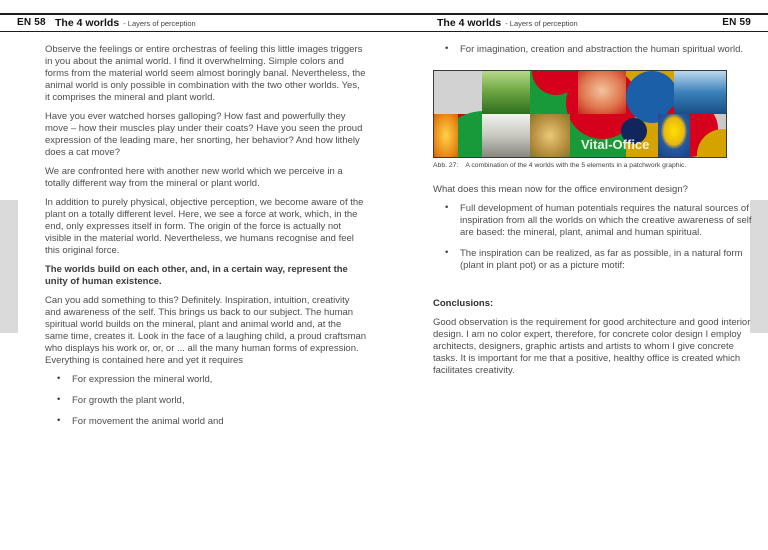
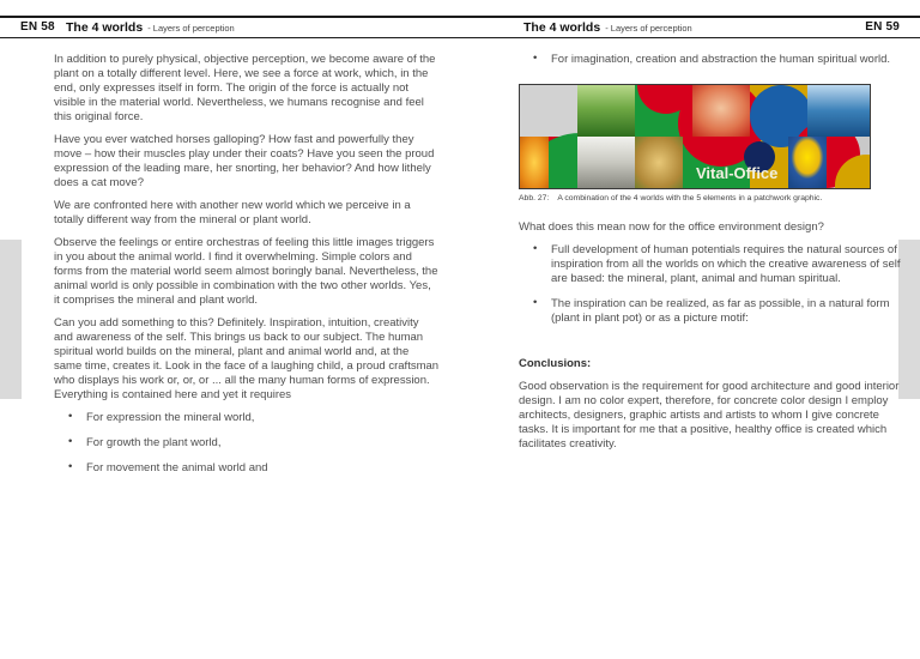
  EN 58
  The 4 worlds - Layers of perception
  The 4 worlds - Layers of perception
  EN 59
- Observe the feelings or entire orchestras of feeling this little images triggers in you about the animal world. I find it overwhelming. Simple colors and forms from the material world seem almost boringly banal. Nevertheless, the animal world is only possible in combination with the two other worlds. Yes, it comprises the mineral and plant world.
+ In addition to purely physical, objective perception, we become aware of the plant on a totally different level. Here, we see a force at work, which, in the end, only expresses itself in form. The origin of the force is actually not visible in the material world. Nevertheless, we humans recognise and feel this original force.
  Have you ever watched horses galloping? How fast and powerfully they move – how their muscles play under their coats? Have you seen the proud expression of the leading mare, her snorting, her behavior? And how lithely does a cat move?
  We are confronted here with another new world which we perceive in a totally different way from the mineral or plant world.
- In addition to purely physical, objective perception, we become aware of the plant on a totally different level. Here, we see a force at work, which, in the end, only expresses itself in form. The origin of the force is actually not visible in the material world. Nevertheless, we humans recognise and feel this original force.
+ Observe the feelings or entire orchestras of feeling this little images triggers in you about the animal world. I find it overwhelming. Simple colors and forms from the material world seem almost boringly banal. Nevertheless, the animal world is only possible in combination with the two other worlds. Yes, it comprises the mineral and plant world.
- The worlds build on each other, and, in a certain way, represent the unity of human existence.
  Can you add something to this? Definitely. Inspiration, intuition, creativity and awareness of the self. This brings us back to our subject. The human spiritual world builds on the mineral, plant and animal world and, at the same time, creates it. Look in the face of a laughing child, a proud craftsman who displays his work or, or, or ... all the many human forms of expression. Everything is contained here and yet it requires
  •
  For expression the mineral world,
  •
  For growth the plant world,
  •
  For movement the animal world and
  •
  For imagination, creation and abstraction the human spiritual world.
  Vital-Office
  What does this mean now for the office environment design?
  •
  Full development of human potentials requires the natural sources of inspiration from all the worlds on which the creative awareness of self are based: the mineral, plant, animal and human spiritual.
  •
  The inspiration can be realized, as far as possible, in a natural form (plant in plant pot) or as a picture motif:
  Conclusions:
  Good observation is the requirement for good architecture and good interior design. I am no color expert, therefore, for concrete color design I employ architects, designers, graphic artists and artists to whom I give concrete tasks. It is important for me that a positive, healthy office is created which facilitates creativity.
